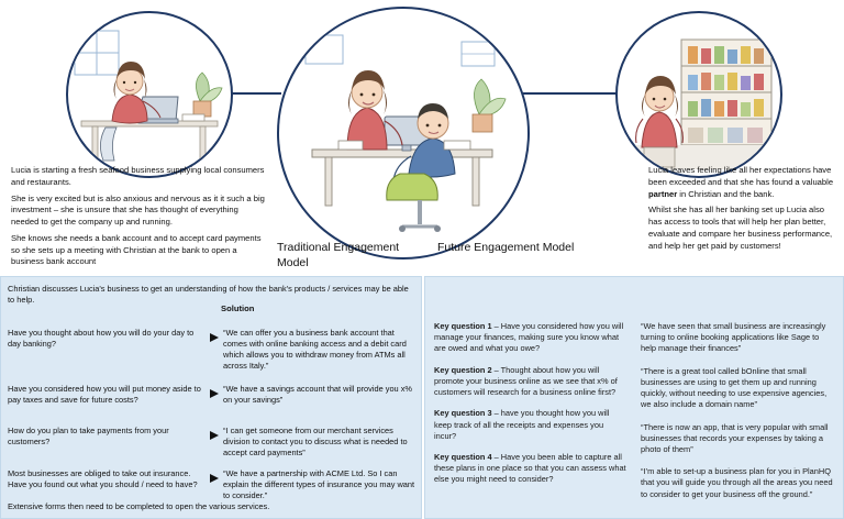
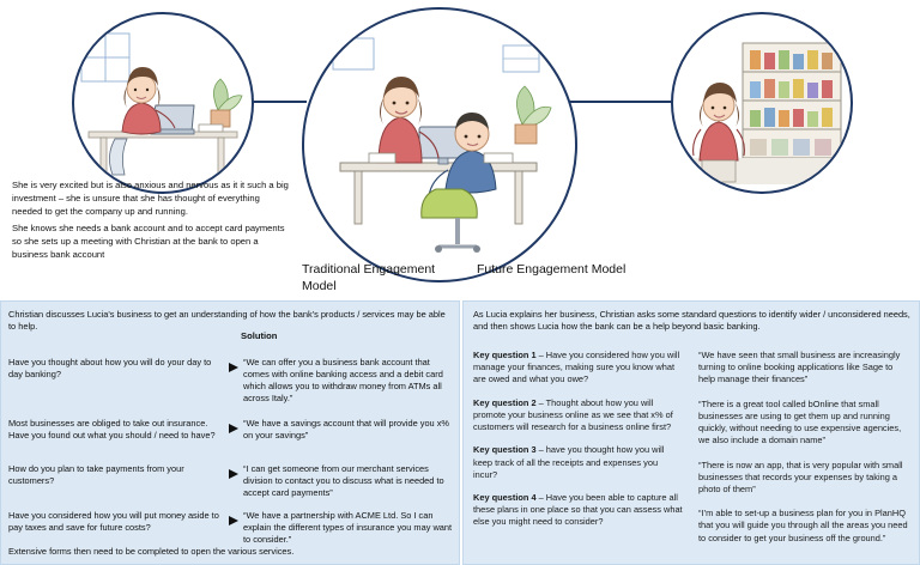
- Lucia is starting a fresh seafood business supplying local consumers and restaurants.
  She is very excited but is also anxious and nervous as it it such a big investment – she is unsure that she has thought of everything needed to get the company up and running.
  She knows she needs a bank account and to accept card payments so she sets up a meeting with Christian at the bank to open a business bank account
- Lucia leaves feeling like all her expectations have been exceeded and that she has found a valuable partner in Christian and the bank.
- Whilst she has all her banking set up Lucia also has access to tools that will help her plan better, evaluate and compare her business performance, and help her get paid by customers!
  Traditional Engagement Model
  Future Engagement Model
  Christian discusses Lucia's business to get an understanding of how the bank's products / services may be able to help.
  Solution
  Have you thought about how you will do your day to day banking?
  “We can offer you a business bank account that comes with online banking access and a debit card which allows you to withdraw money from ATMs all across Italy.”
- Have you considered how you will put money aside to pay taxes and save for future costs?
+ Most businesses are obliged to take out insurance. Have you found out what you should / need to have?
  “We have a savings account that will provide you x% on your savings”
  How do you plan to take payments from your customers?
  “I can get someone from our merchant services division to contact you to discuss what is needed to accept card payments”
- Most businesses are obliged to take out insurance. Have you found out what you should / need to have?
+ Have you considered how you will put money aside to pay taxes and save for future costs?
  “We have a partnership with ACME Ltd. So I can explain the different types of insurance you may want to consider.”
  Extensive forms then need to be completed to open the various services.
+ As Lucia explains her business, Christian asks some standard questions to identify wider / unconsidered needs, and then shows Lucia how the bank can be a help beyond basic banking.
  Key question 1 – Have you considered how you will manage your finances, making sure you know what are owed and what you owe?
  Key question 2 – Thought about how you will promote your business online as we see that x% of customers will research for a business online first?
  Key question 3 – have you thought how you will keep track of all the receipts and expenses you incur?
  Key question 4 – Have you been able to capture all these plans in one place so that you can assess what else you might need to consider?
  “We have seen that small business are increasingly turning to online booking applications like Sage to help manage their finances”
  “There is a great tool called bOnline that small businesses are using to get them up and running quickly, without needing to use expensive agencies, we also include a domain name”
  “There is now an app, that is very popular with small businesses that records your expenses by taking a photo of them”
  “I’m able to set-up a business plan for you in PlanHQ that you will guide you through all the areas you need to consider to get your business off the ground.”
